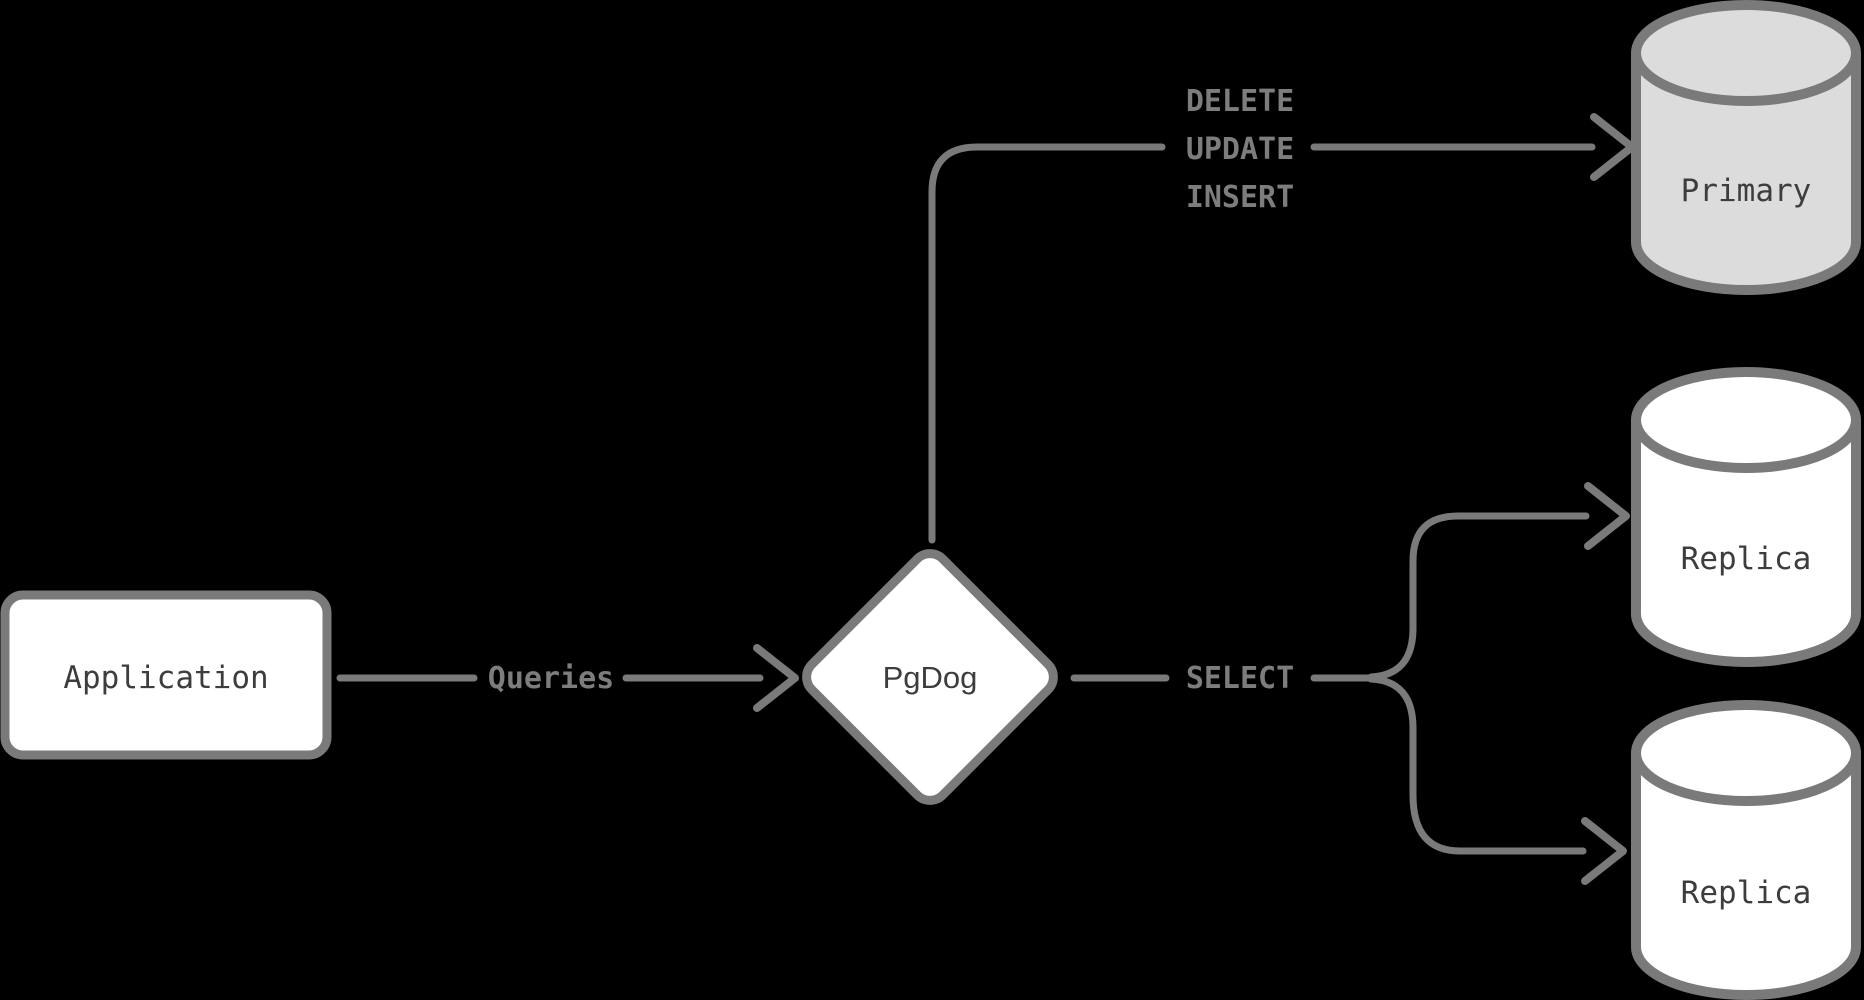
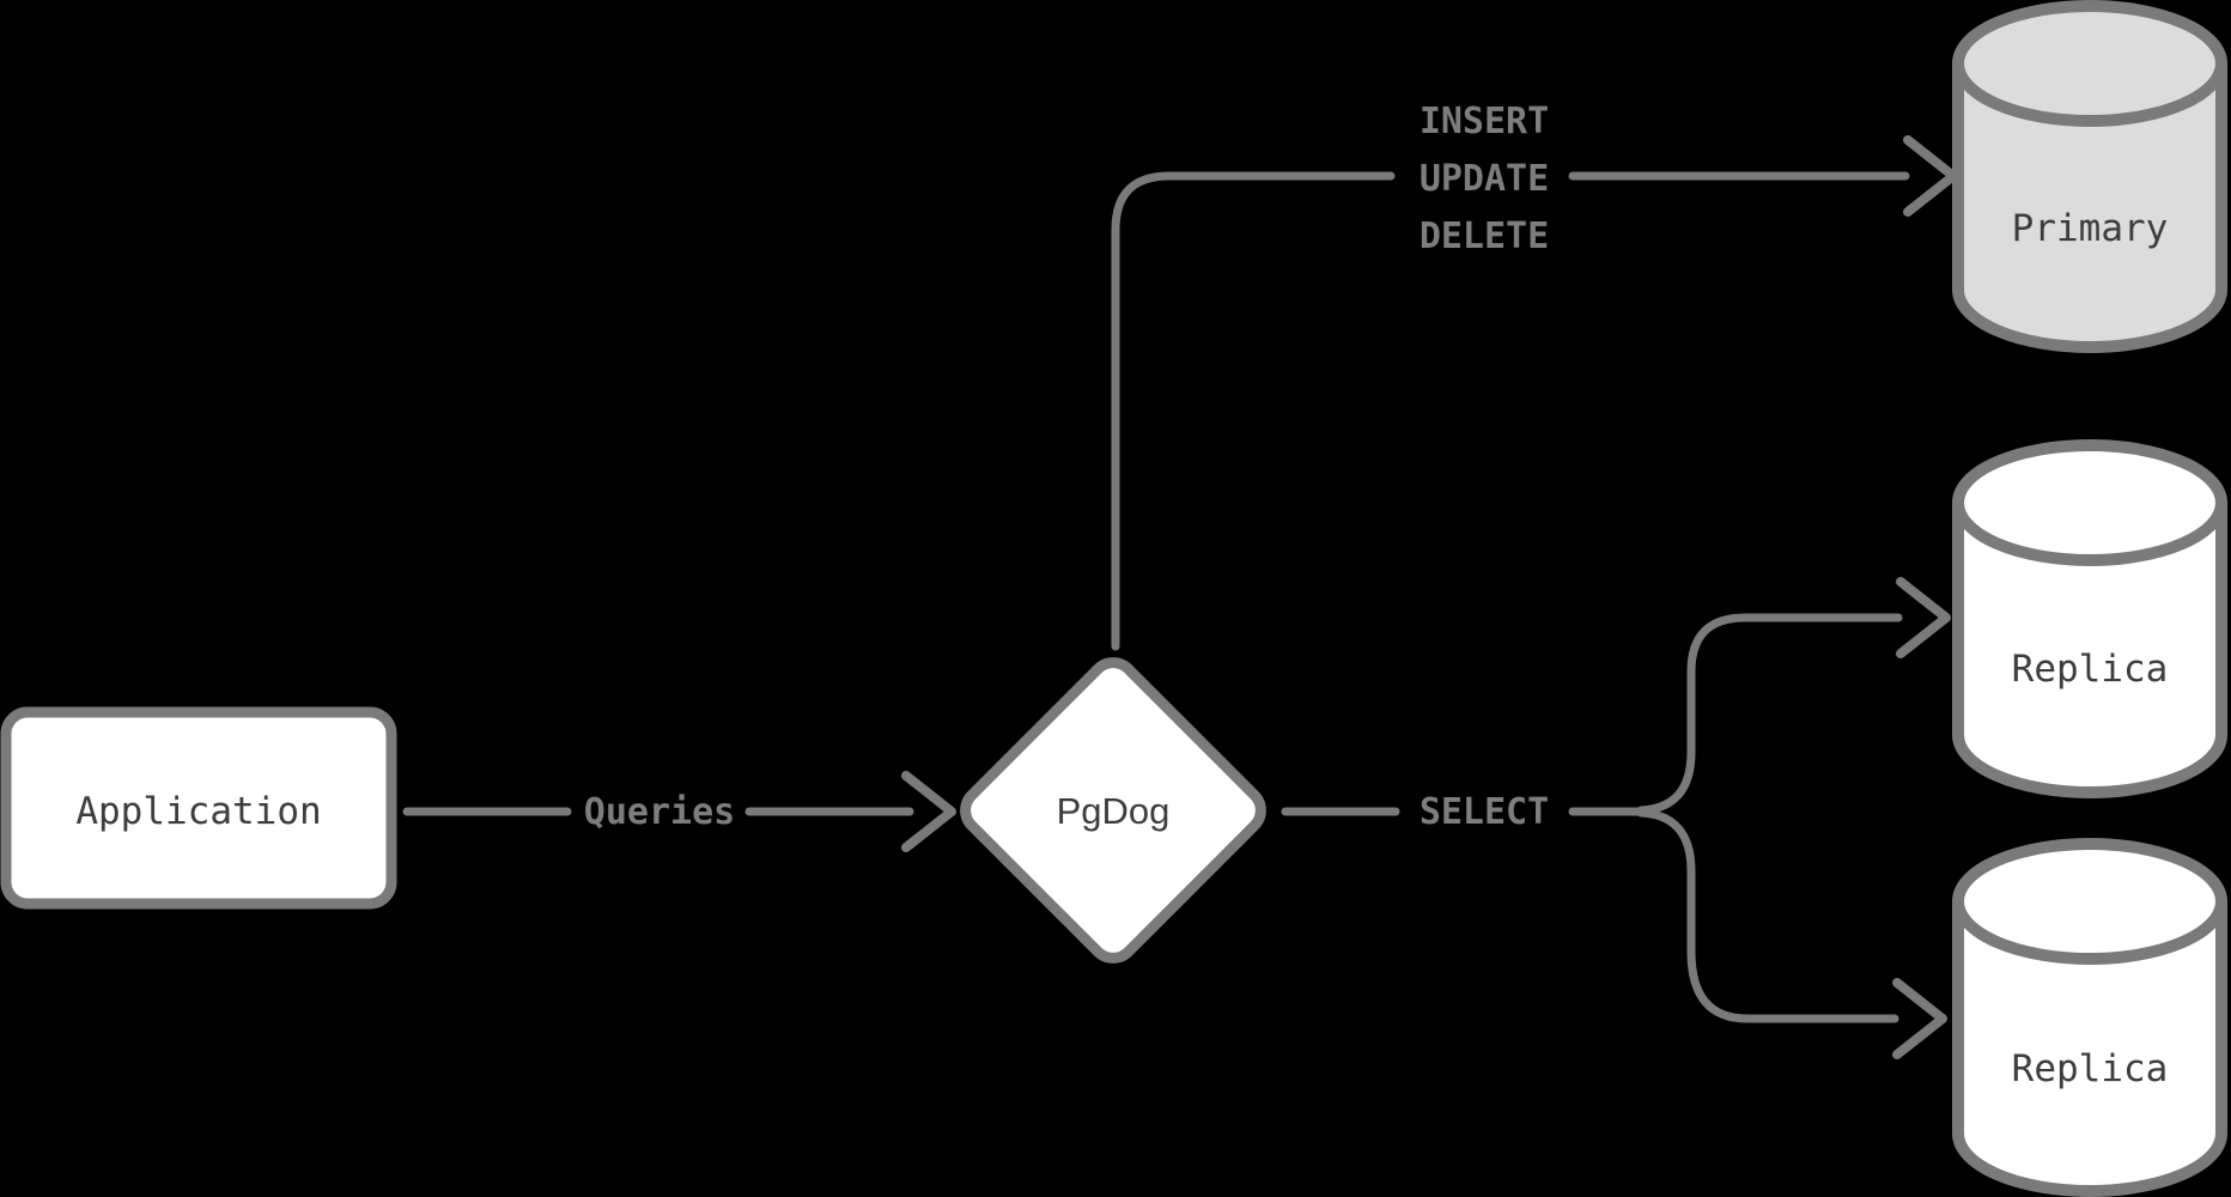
  Application
  PgDog
  Primary
  Replica
  Replica
  Queries
- DELETE
+ INSERT
  UPDATE
- INSERT
+ DELETE
  SELECT
